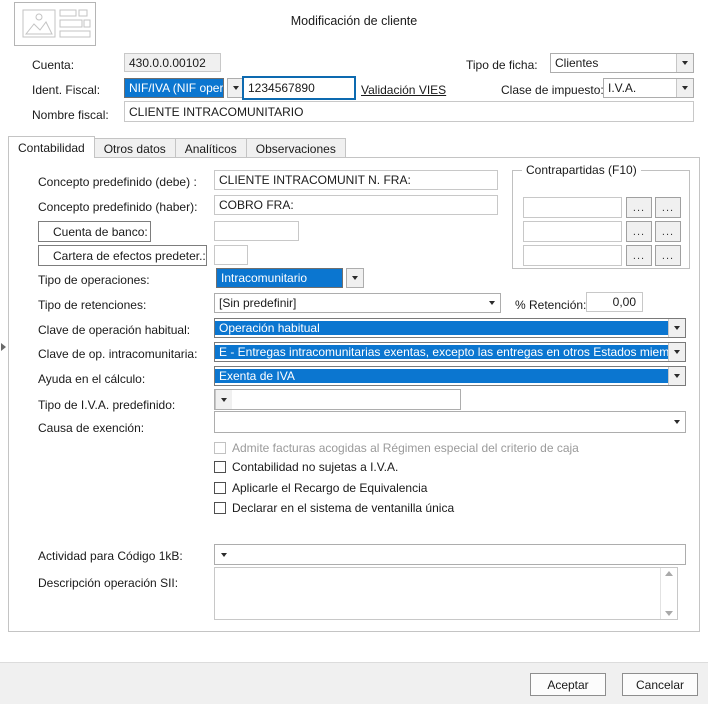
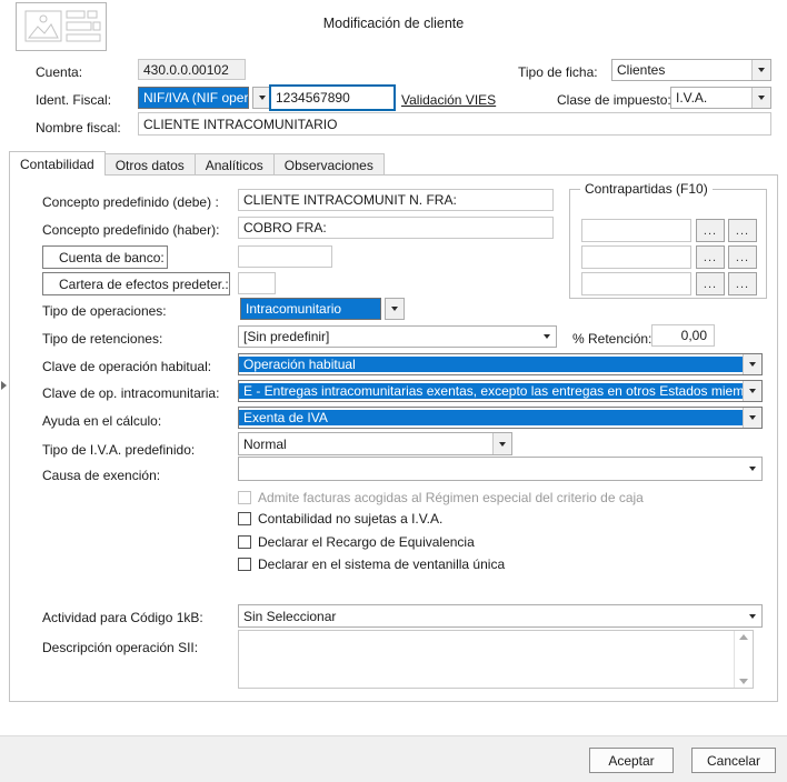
  Modificación de cliente
  Cuenta:
  430.0.0.00102
  Ident. Fiscal:
  NIF/IVA (NIF oper
  1234567890
  Validación VIES
  Nombre fiscal:
  CLIENTE INTRACOMUNITARIO
  Tipo de ficha:
  Clientes
  Clase de impuesto
  I.V.A.
  Contabilidad
  Otros datos
  Analíticos
  Observaciones
  Concepto predefinido (debe) :
  CLIENTE INTRACOMUNIT N. FRA:
  Concepto predefinido (haber):
  COBRO FRA:
  Cuenta de banco:
  Cartera de efectos predeter.:
  Tipo de operaciones:
  Intracomunitario
  Tipo de retenciones:
  [Sin predefinir]
  % Retención:
  0,00
  Clave de operación habitual:
  Operación habitual
  Clave de op. intracomunitaria:
  E - Entregas intracomunitarias exentas, excepto las entregas en otros Estados miem
  Ayuda en el cálculo:
  Exenta de IVA
  Tipo de I.V.A. predefinido:
+ Normal
  Causa de exención:
  Admite facturas acogidas al Régimen especial del criterio de caja
  Contabilidad no sujetas a I.V.A.
- Aplicarle el Recargo de Equivalencia
+ Declarar el Recargo de Equivalencia
  Declarar en el sistema de ventanilla única
  Actividad para Código 1kB:
+ Sin Seleccionar
  Descripción operación SII:
  Contrapartidas (F10)
  ...
  ...
  ...
  ...
  ...
  ...
  Aceptar
  Cancelar
